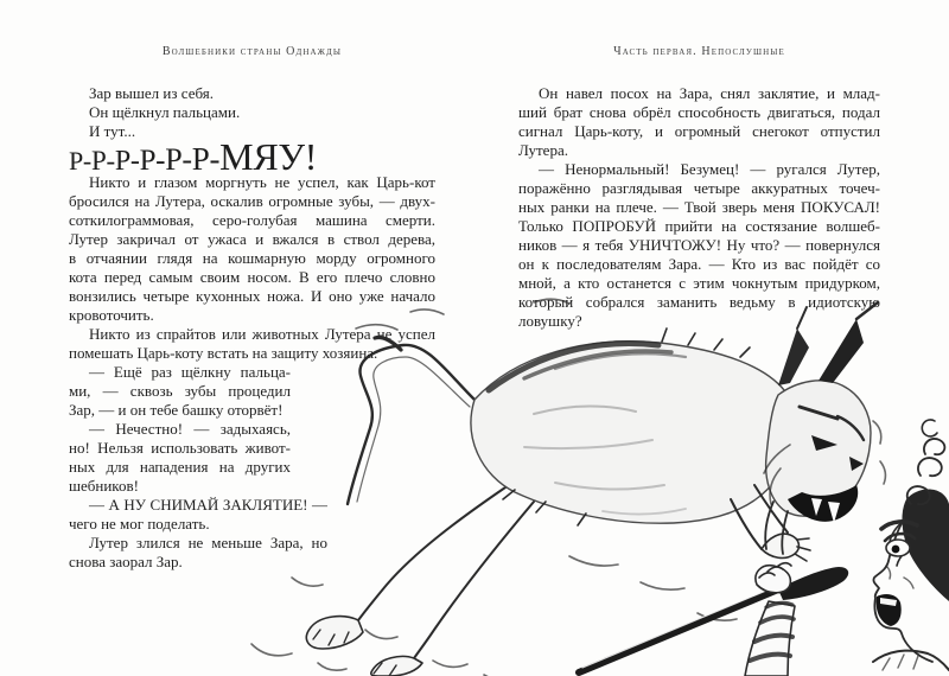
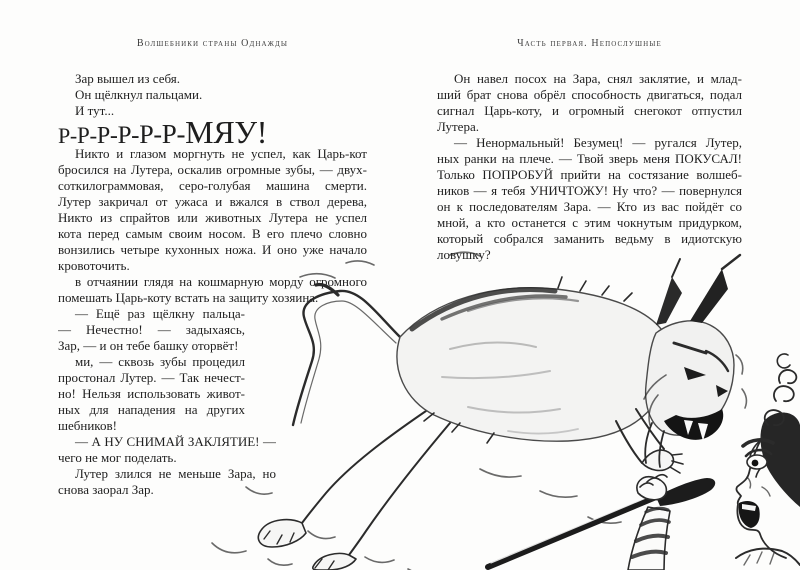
  Волшебники страны Однажды
  Часть первая. Непослушные
  Зар вышел из себя.
  Он щёлкнул пальцами.
  И тут...
  Р-Р-Р-Р-Р-Р-МЯУ!
  Никто и глазом моргнуть не успел, как Царь-кот
  бросился на Лутера, оскалив огромные зубы, — двух-
  соткилограммовая, серо-голубая машина смерти.
  Лутер закричал от ужаса и вжался в ствол дерева,
- в отчаянии глядя на кошмарную морду огромного
+ Никто из спрайтов или животных Лутера не успел
  кота перед самым своим носом. В его плечо словно
  вонзились четыре кухонных ножа. И оно уже начало
  кровоточить.
- Никто из спрайтов или животных Лутера не успел
+ в отчаянии глядя на кошмарную морду огромного
  помешать Царь-коту встать на защиту хозяина
  — Ещё раз щёлкну пальца-
- ми, — сквозь зубы процедил
+ — Нечестно! — задыхаясь,
  Зар, — и он тебе башку оторвёт!
- — Нечестно! — задыхаясь,
+ ми, — сквозь зубы процедил
+ простонал Лутер. — Так нечест-
  но! Нельзя использовать живот-
  ных для нападения на других
  шебников!
  — А НУ СНИМАЙ ЗАКЛЯТИЕ! —
  чего не мог поделать.
  Лутер злился не меньше Зара, но
  снова заорал Зар.
  Он навел посох на Зара, снял заклятие, и млад-
  ший брат снова обрёл способность двигаться, подал
  сигнал Царь-коту, и огромный снегокот отпустил
  Лутера.
  — Ненормальный! Безумец! — ругался Лутер,
- поражённо разглядывая четыре аккуратных точеч-
  ных ранки на плече. — Твой зверь меня ПОКУСАЛ!
  Только ПОПРОБУЙ прийти на состязание волшеб-
  ников — я тебя УНИЧТОЖУ! Ну что? — повернулся
  он к последователям Зара. — Кто из вас пойдёт со
  мной, а кто останется с этим чокнутым придурком,
  который собрался заманить ведьму в идиотскую
  ловушку?
